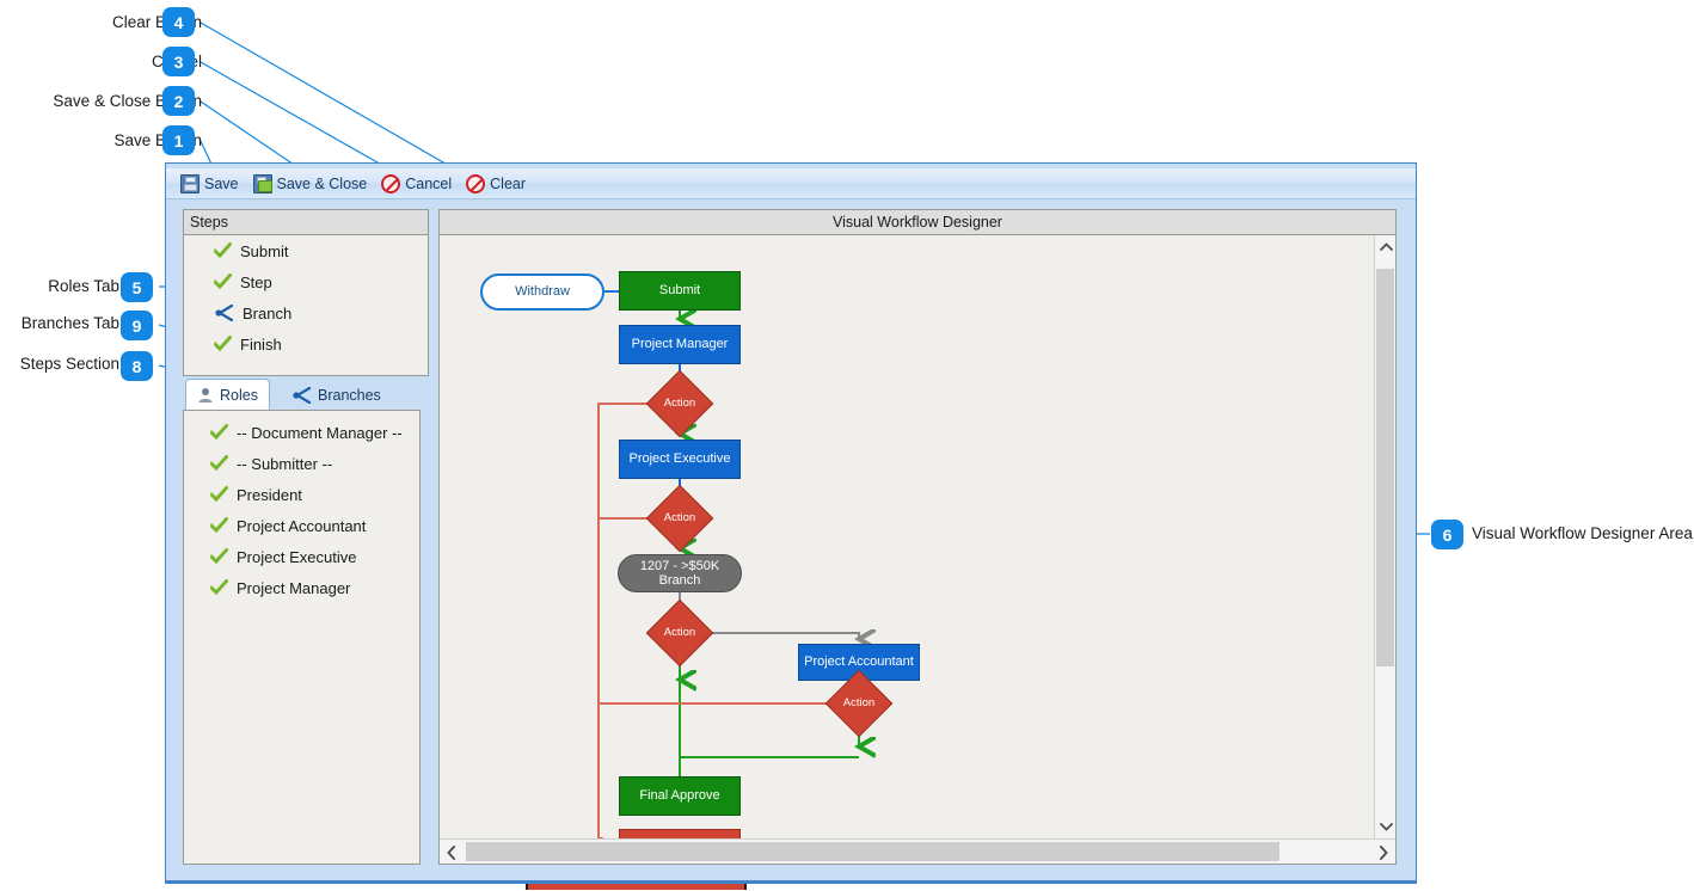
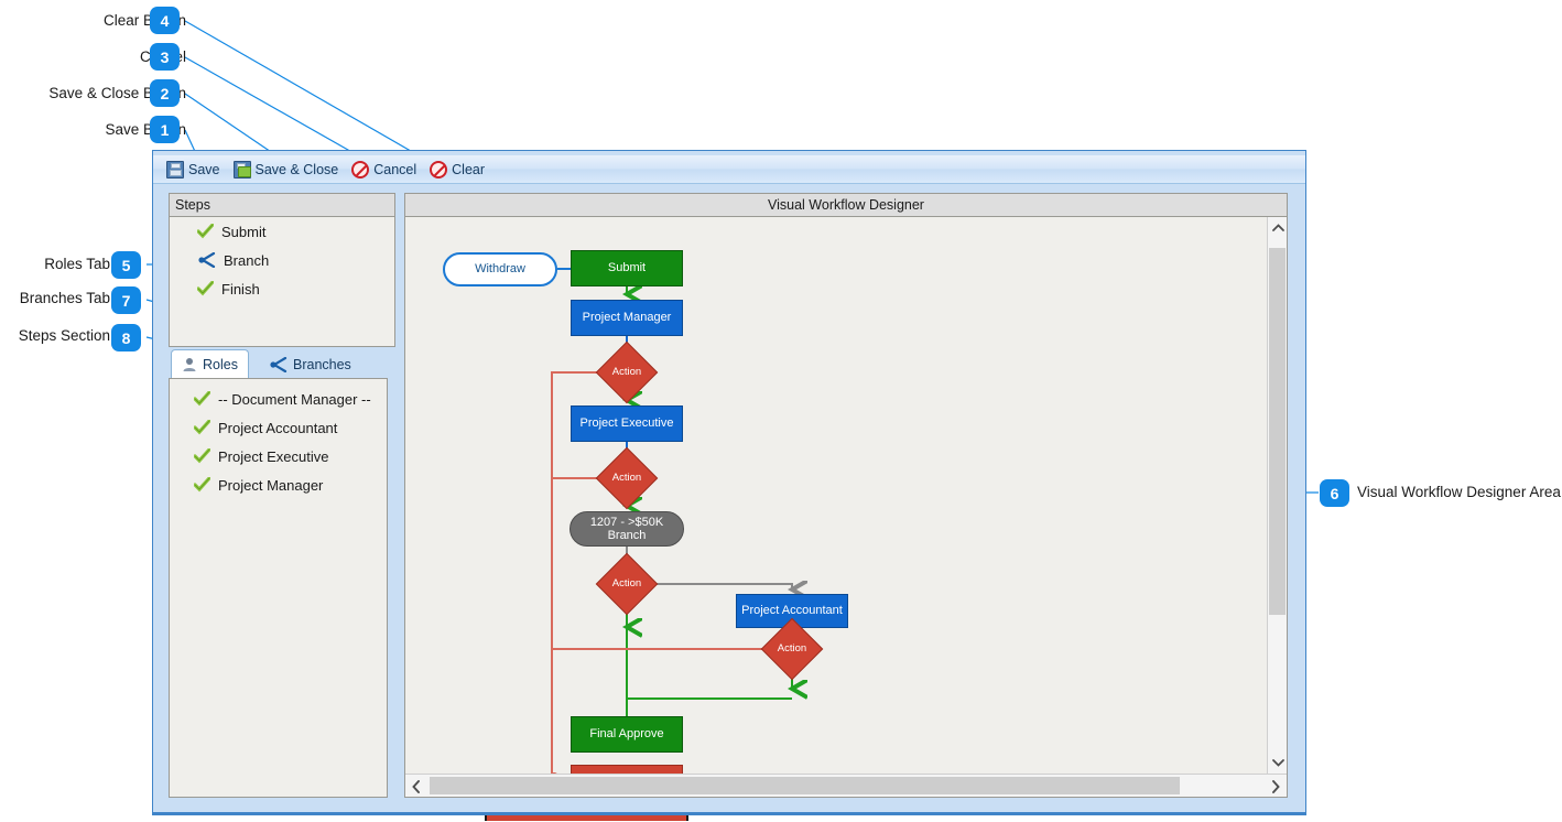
  1
  Save & Close Bn
  2
  3
  4
  Roles Tab
  5
  Branches Tab
- 9
+ 7
  Steps Section
  8
  6
  Visual Workflow Designer Area
  Save
  Save & Close
  Cancel
  Clear
  Steps
  Submit
- Step
  Branch
  Finish
  Roles
  Branches
  -- Document Manager --
- -- Submitter --
- President
  Project Accountant
  Project Executive
  Project Manager
  Visual Workflow Designer
  Withdraw
  Submit
  Project Manager
  Project Executive
  1207 - >$50K Branch
  Project Accountant
  Final Approve
  Action
  Action
  Action
  Action
